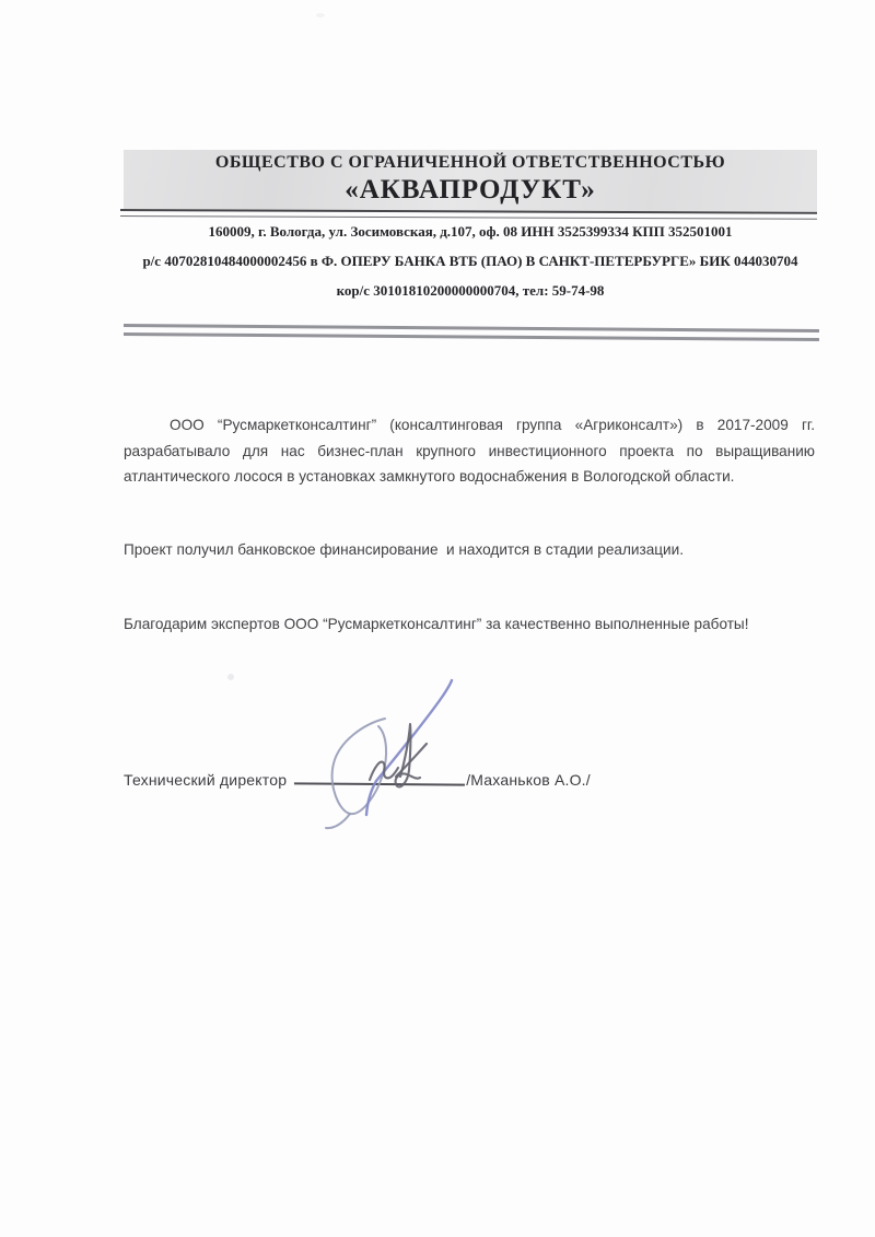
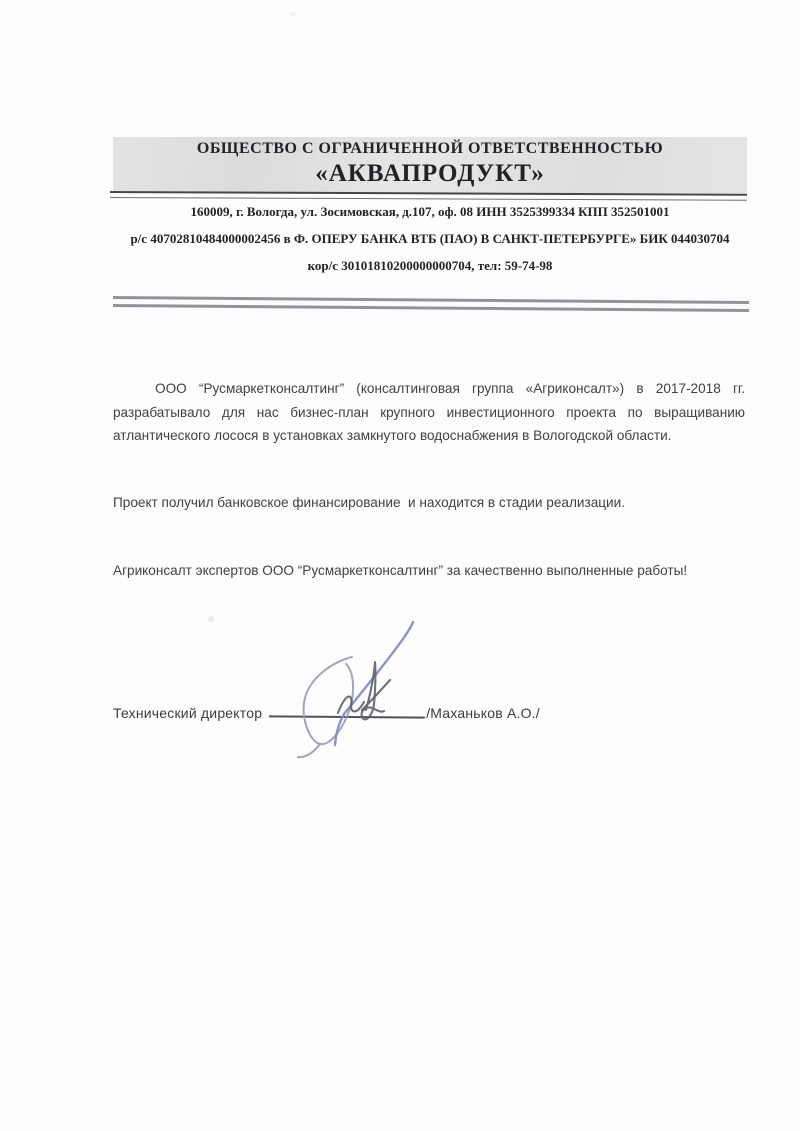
  ОБЩЕСТВО С ОГРАНИЧЕННОЙ ОТВЕТСТВЕННОСТЬЮ
  «АКВАПРОДУКТ»
  160009, г. Вологда, ул. Зосимовская, д.107, оф. 08 ИНН 3525399334 КПП 352501001
  р/с 40702810484000002456 в Ф. ОПЕРУ БАНКА ВТБ (ПАО) В САНКТ-ПЕТЕРБУРГЕ» БИК 044030704
  кор/с 30101810200000000704, тел: 59-74-98
- ООО “Русмаркетконсалтинг” (консалтинговая группа «Агриконсалт») в 2017-2009 гг.
+ ООО “Русмаркетконсалтинг” (консалтинговая группа «Агриконсалт») в 2017-2018 гг.
  разрабатывало для нас бизнес-план крупного инвестиционного проекта по выращиванию
  атлантического лосося в установках замкнутого водоснабжения в Вологодской области.
  Проект получил банковское финансирование и находится в стадии реализации.
- Благодарим экспертов ООО “Русмаркетконсалтинг” за качественно выполненные работы!
+ Агриконсалт экспертов ООО “Русмаркетконсалтинг” за качественно выполненные работы!
  Технический директор
  /Маханьков А.О./
